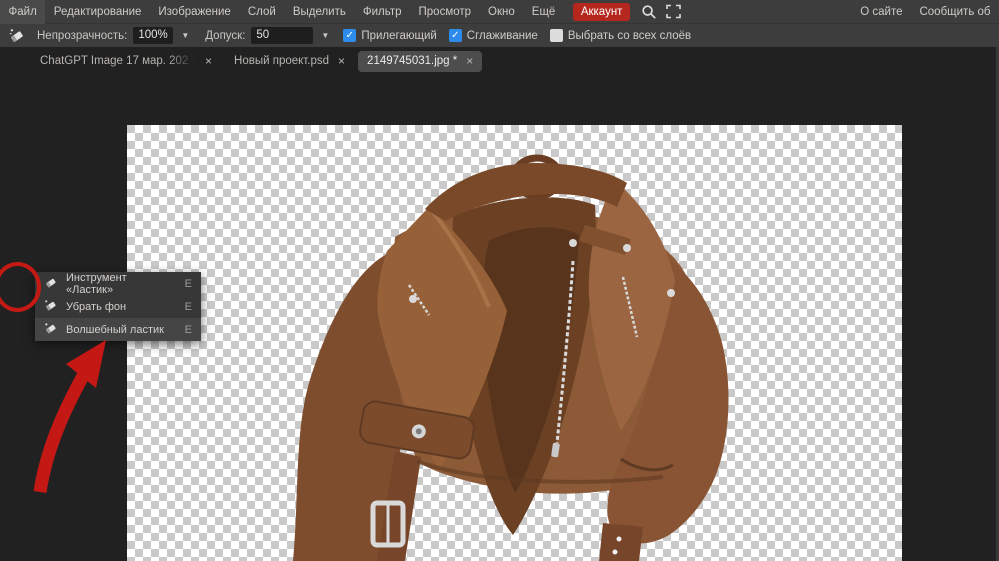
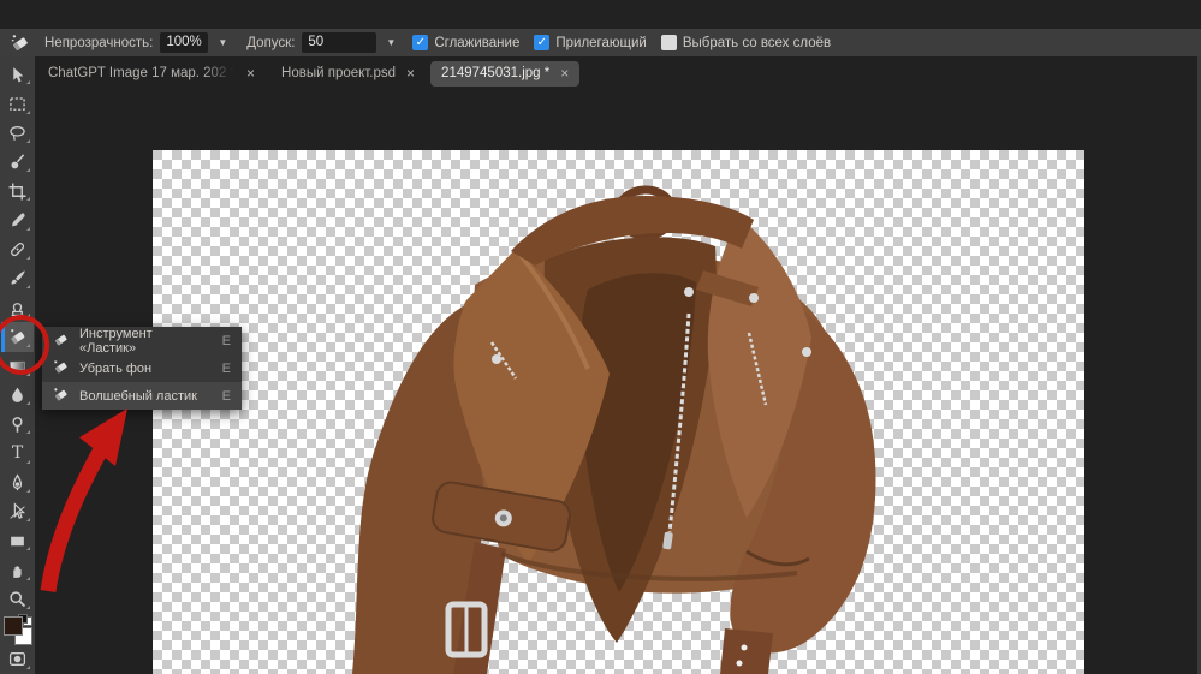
- Файл
- Редактирование
- Изображение
- Слой
- Выделить
- Фильтр
- Просмотр
- Окно
- Ещё
- Аккаунт
- О сайте
- Сообщить об
  Непрозрачность:
  100%
  ▼
  Допуск:
  50
  ▼
  ✓
- Прилегающий
+ Сглаживание
  ✓
- Сглаживание
+ Прилегающий
  Выбрать со всех слоёв
  ChatGPT Image 17 мар. 202 *
  ×
  Новый проект.psd
  ×
  2149745031.jpg *
  ×
+ T
  Инструмент «Ластик»
  E
  Убрать фон
  E
  Волшебный ластик
  E
